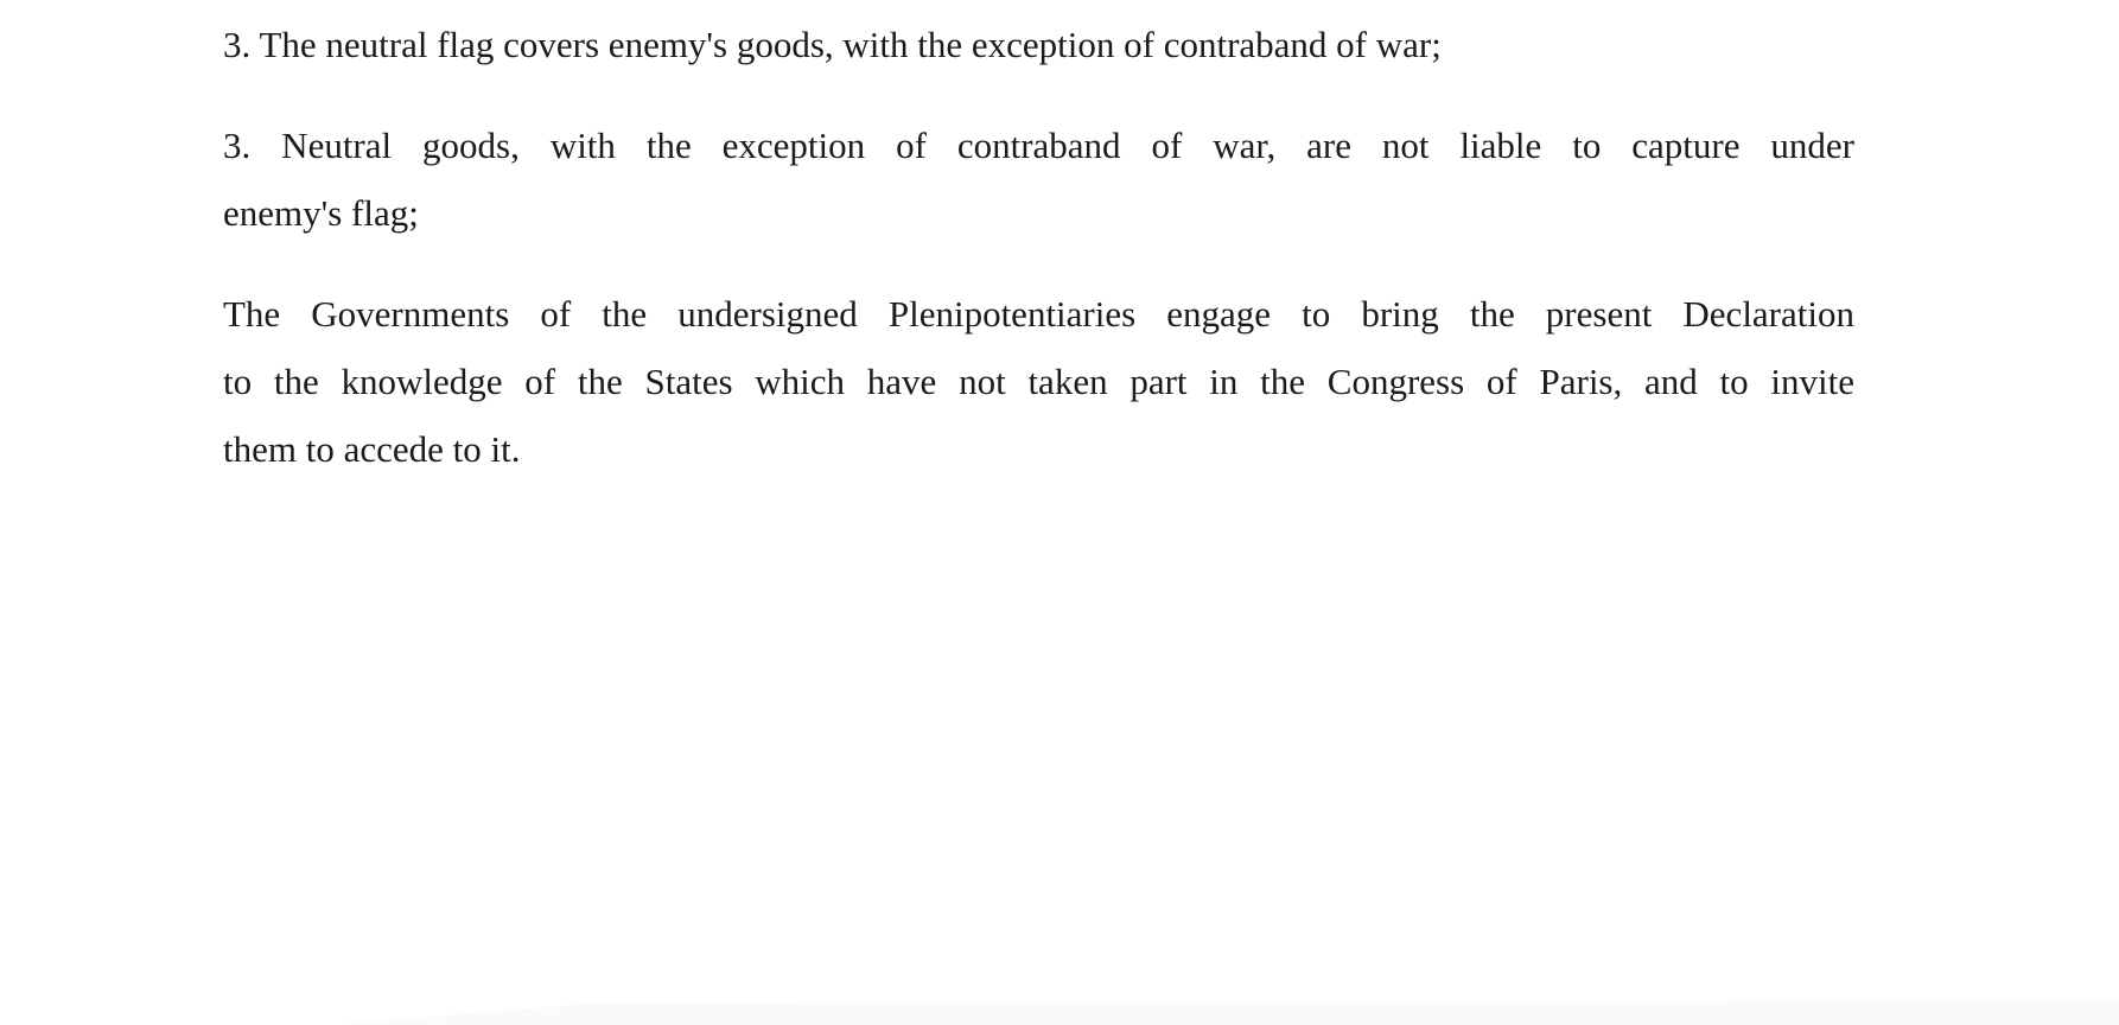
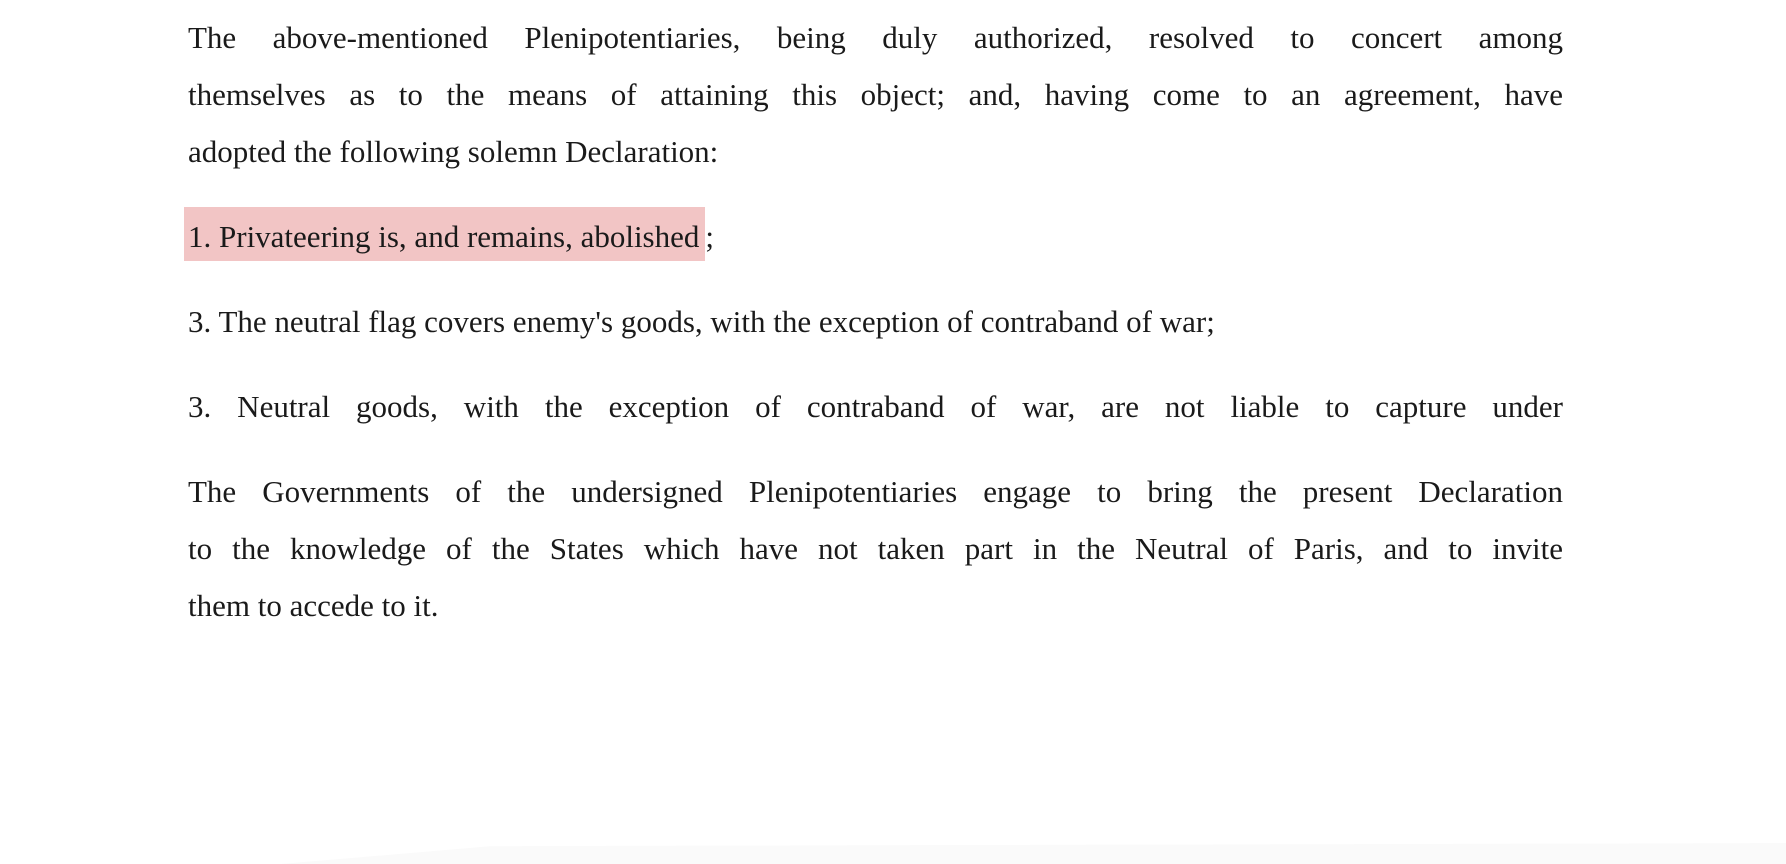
+ The above-mentioned Plenipotentiaries, being duly authorized, resolved to concert among
+ themselves as to the means of attaining this object; and, having come to an agreement, have
+ adopted the following solemn Declaration:
+ 1. Privateering is, and remains, abolished ;
  3. The neutral flag covers enemy's goods, with the exception of contraband of war;
  3. Neutral goods, with the exception of contraband of war, are not liable to capture under
- enemy's flag;
  The Governments of the undersigned Plenipotentiaries engage to bring the present Declaration
- to the knowledge of the States which have not taken part in the Congress of Paris, and to invite
+ to the knowledge of the States which have not taken part in the Neutral of Paris, and to invite
  them to accede to it.
